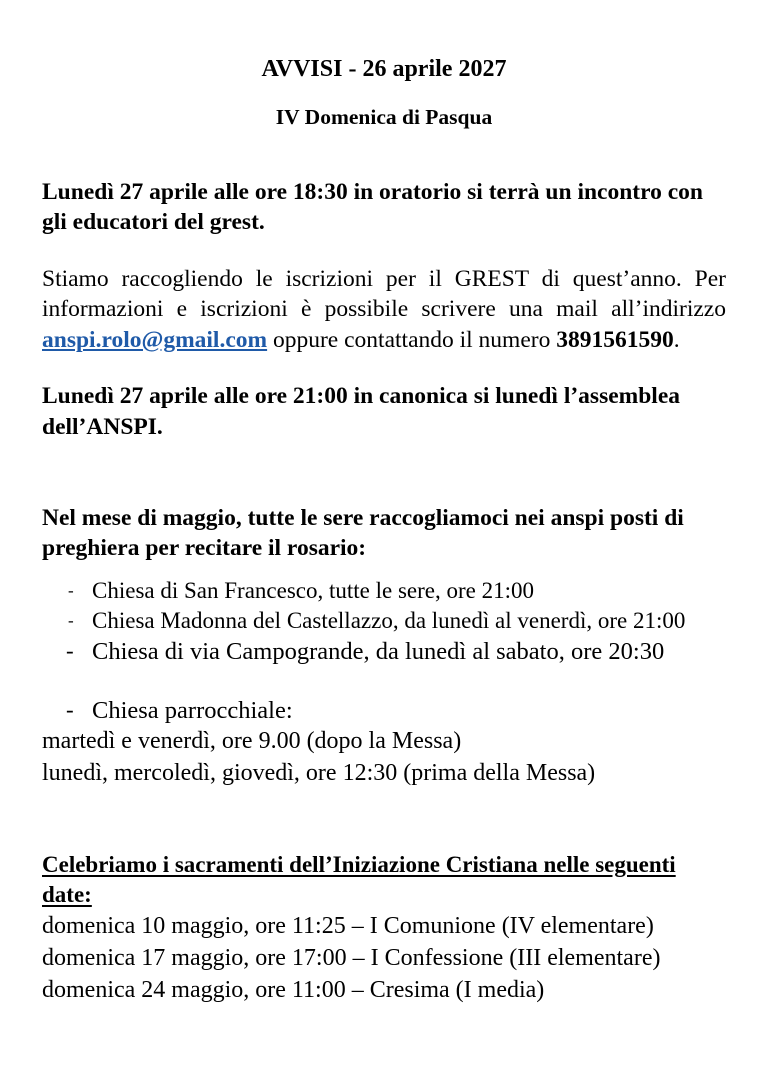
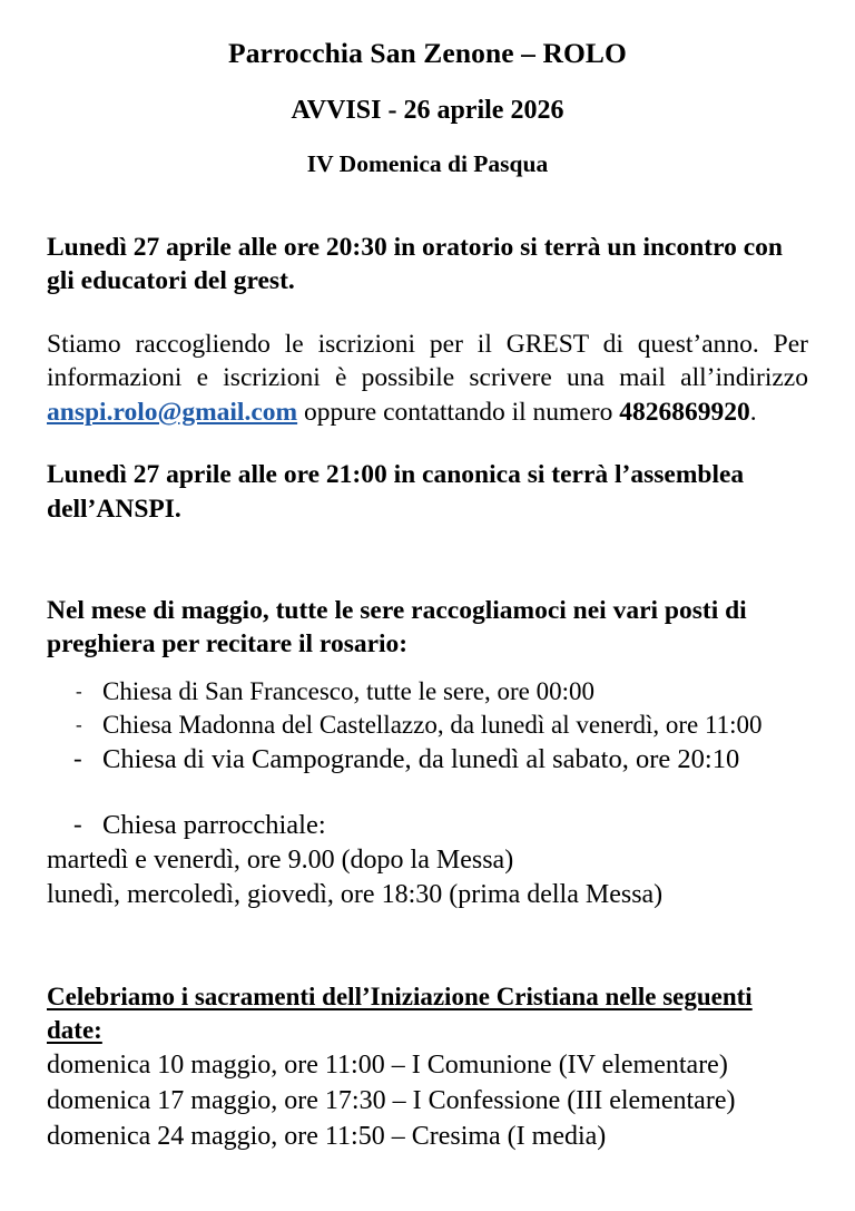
+ Parrocchia San Zenone – ROLO
- AVVISI - 26 aprile 2027
+ AVVISI - 26 aprile 2026
  IV Domenica di Pasqua
- Lunedì 27 aprile alle ore 18:30 in oratorio si terrà un incontro con gli educatori del grest.
+ Lunedì 27 aprile alle ore 20:30 in oratorio si terrà un incontro con gli educatori del grest.
- Stiamo raccogliendo le iscrizioni per il GREST di quest’anno. Per informazioni e iscrizioni è possibile scrivere una mail all’indirizzo anspi.rolo@gmail.com oppure contattando il numero 3891561590.
+ Stiamo raccogliendo le iscrizioni per il GREST di quest’anno. Per informazioni e iscrizioni è possibile scrivere una mail all’indirizzo anspi.rolo@gmail.com oppure contattando il numero 4826869920.
- Lunedì 27 aprile alle ore 21:00 in canonica si lunedì l’assemblea dell’ANSPI.
+ Lunedì 27 aprile alle ore 21:00 in canonica si terrà l’assemblea dell’ANSPI.
- Nel mese di maggio, tutte le sere raccogliamoci nei anspi posti di preghiera per recitare il rosario:
+ Nel mese di maggio, tutte le sere raccogliamoci nei vari posti di preghiera per recitare il rosario:
  -
- Chiesa di San Francesco, tutte le sere, ore 21:00
+ Chiesa di San Francesco, tutte le sere, ore 00:00
  -
- Chiesa Madonna del Castellazzo, da lunedì al venerdì, ore 21:00
+ Chiesa Madonna del Castellazzo, da lunedì al venerdì, ore 11:00
  -
- Chiesa di via Campogrande, da lunedì al sabato, ore 20:30
+ Chiesa di via Campogrande, da lunedì al sabato, ore 20:10
  -
  Chiesa parrocchiale:
  martedì e venerdì, ore 9.00 (dopo la Messa)
- lunedì, mercoledì, giovedì, ore 12:30 (prima della Messa)
+ lunedì, mercoledì, giovedì, ore 18:30 (prima della Messa)
  Celebriamo i sacramenti dell’Iniziazione Cristiana nelle seguenti date:
- domenica 10 maggio, ore 11:25 – I Comunione (IV elementare)
+ domenica 10 maggio, ore 11:00 – I Comunione (IV elementare)
- domenica 17 maggio, ore 17:00 – I Confessione (III elementare)
+ domenica 17 maggio, ore 17:30 – I Confessione (III elementare)
- domenica 24 maggio, ore 11:00 – Cresima (I media)
+ domenica 24 maggio, ore 11:50 – Cresima (I media)
